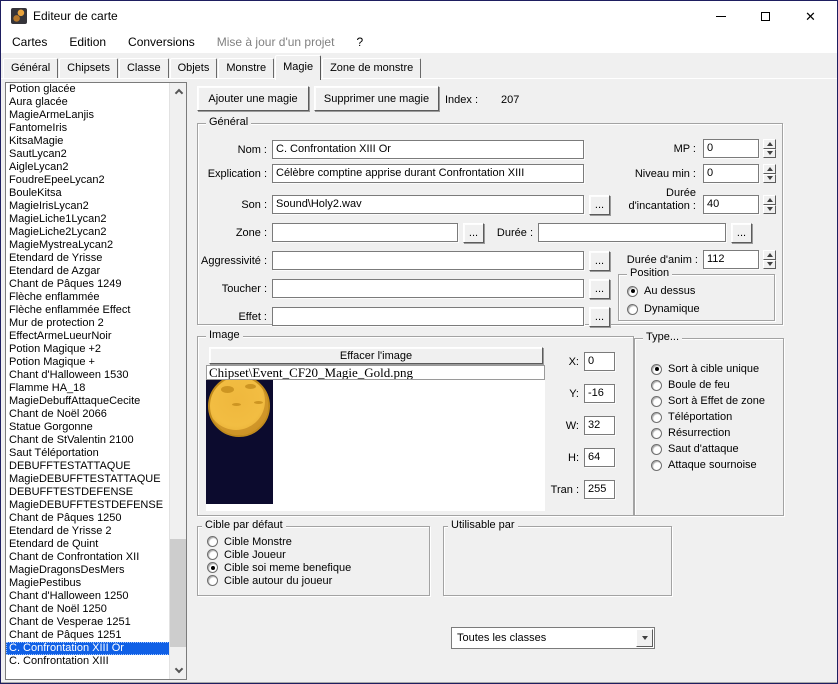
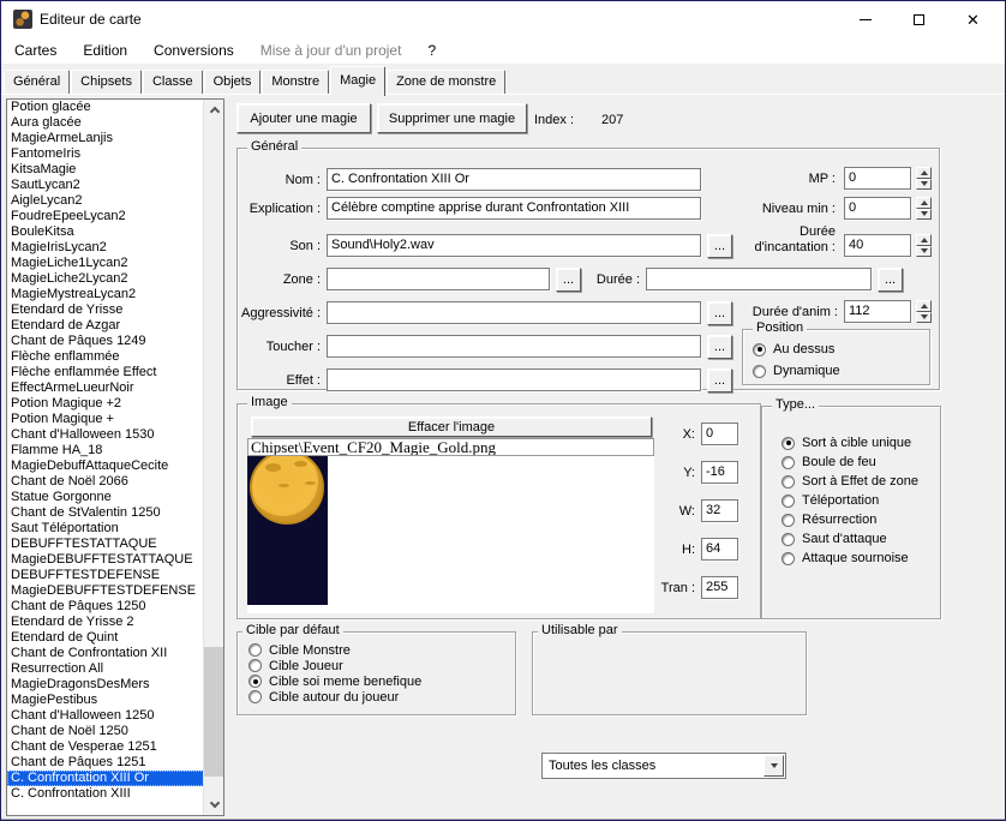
  Editeur de carte
  ✕
  Cartes
  Edition
  Conversions
  Mise à jour d'un projet
  ?
  Général
  Chipsets
  Classe
  Objets
  Monstre
  Magie
  Zone de monstre
  Potion glacée
  Aura glacée
  MagieArmeLanjis
  FantomeIris
  KitsaMagie
  SautLycan2
  AigleLycan2
  FoudreEpeeLycan2
  BouleKitsa
  MagieIrisLycan2
  MagieLiche1Lycan2
  MagieLiche2Lycan2
  MagieMystreaLycan2
  Etendard de Yrisse
  Etendard de Azgar
  Chant de Pâques 1249
  Flèche enflammée
  Flèche enflammée Effect
- Mur de protection 2
  EffectArmeLueurNoir
  Potion Magique +2
  Potion Magique +
  Chant d'Halloween 1530
  Flamme HA_18
  MagieDebuffAttaqueCecite
  Chant de Noël 2066
  Statue Gorgonne
- Chant de StValentin 2100
+ Chant de StValentin 1250
  Saut Téléportation
  DEBUFFTESTATTAQUE
  MagieDEBUFFTESTATTAQUE
  DEBUFFTESTDEFENSE
  MagieDEBUFFTESTDEFENSE
  Chant de Pâques 1250
  Etendard de Yrisse 2
  Etendard de Quint
  Chant de Confrontation XII
+ Resurrection All
  MagieDragonsDesMers
  MagiePestibus
  Chant d'Halloween 1250
  Chant de Noël 1250
  Chant de Vesperae 1251
  Chant de Pâques 1251
  C. Confrontation XIII Or
  C. Confrontation XIII
  Ajouter une magie
  Supprimer une magie
  Index :
  207
  Général
  Nom :
  C. Confrontation XIII Or
  Explication :
  Célèbre comptine apprise durant Confrontation XIII
  Son :
  Sound\Holy2.wav
  ...
  Zone :
  ...
  Durée :
  ...
  Aggressivité :
  ...
  Toucher :
  ...
  Effet :
  ...
  MP :
  0
  Niveau min :
  0
  Durée
  d'incantation :
  40
  Durée d'anim :
  112
  Position
  Au dessus
  Dynamique
  Image
  Effacer l'image
  Chipset\Event_CF20_Magie_Gold.png
  X:
  0
  Y:
  -16
  W:
  32
  H:
  64
  Tran :
  255
  Type...
  Sort à cible unique
  Boule de feu
  Sort à Effet de zone
  Téléportation
  Résurrection
  Saut d'attaque
  Attaque sournoise
  Cible par défaut
  Cible Monstre
  Cible Joueur
  Cible soi meme benefique
  Cible autour du joueur
  Utilisable par
  Toutes les classes
